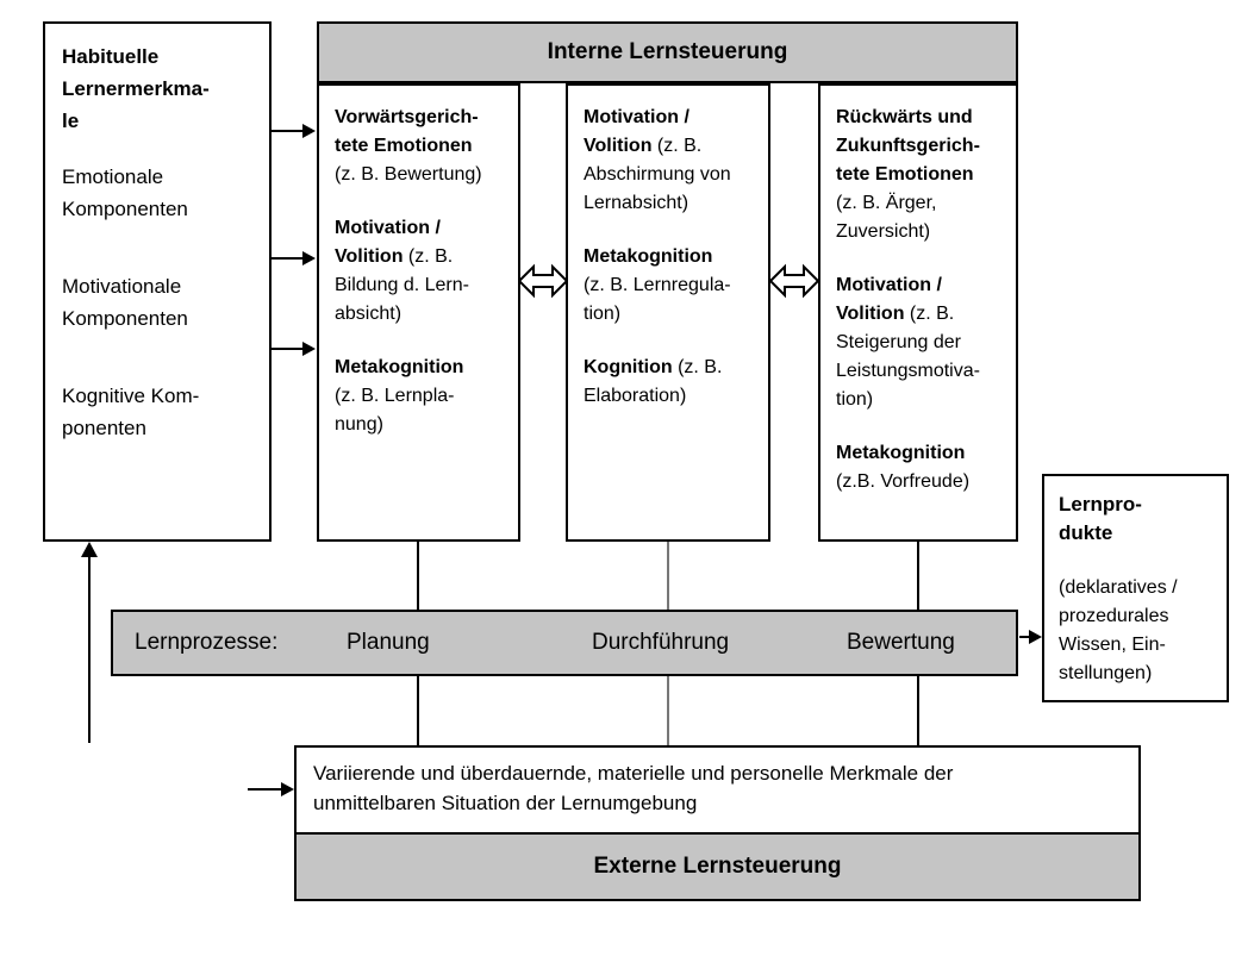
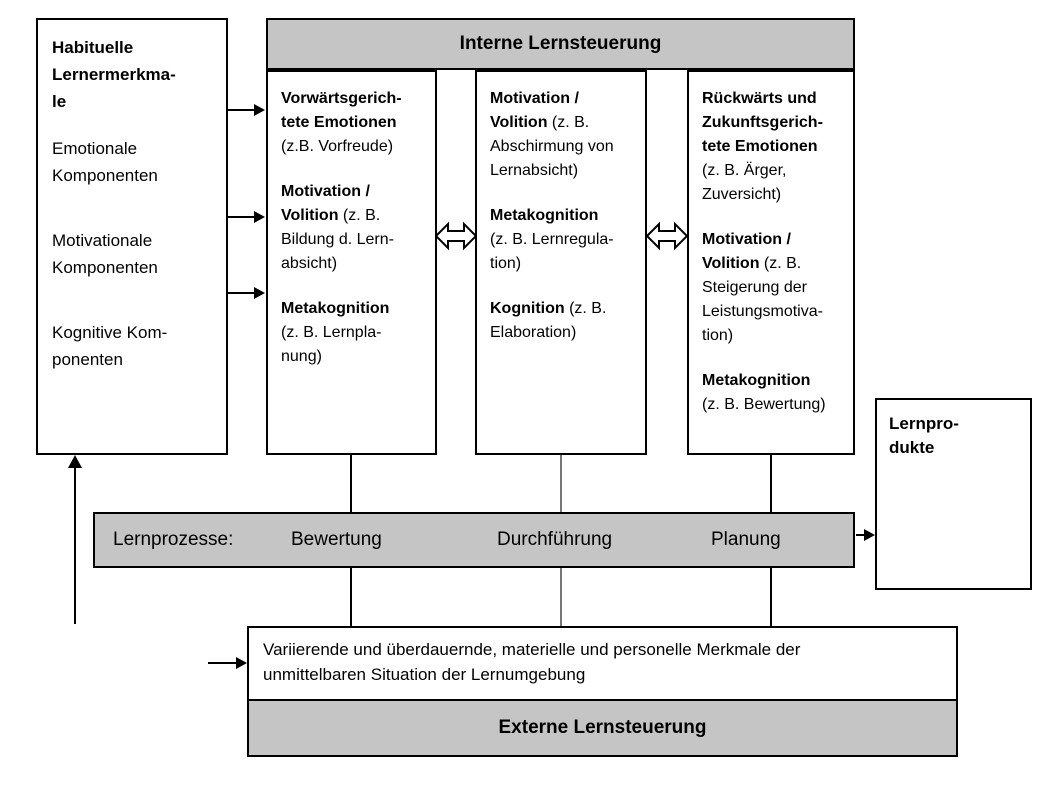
  Habituelle
  Lernermerkma-
  le
  Emotionale
  Komponenten
  Motivationale
  Komponenten
  Kognitive Kom-
  ponenten
  Interne Lernsteuerung
  Vorwärtsgerich-
  tete Emotionen
- (z. B. Bewertung)
+ (z.B. Vorfreude)
  Motivation /
  Volition (z. B.
  Bildung d. Lern-
  absicht)
  Metakognition
  (z. B. Lernpla-
  nung)
  Motivation /
  Volition (z. B.
  Abschirmung von
  Lernabsicht)
  Metakognition
  (z. B. Lernregula-
  tion)
  Kognition (z. B.
  Elaboration)
  Rückwärts und
  Zukunftsgerich-
  tete Emotionen
  (z. B. Ärger,
  Zuversicht)
  Motivation /
  Volition (z. B.
  Steigerung der
  Leistungsmotiva-
  tion)
  Metakognition
- (z.B. Vorfreude)
+ (z. B. Bewertung)
  Lernprozesse:
- Planung
+ Bewertung
  Durchführung
- Bewertung
+ Planung
  Lernpro-
  dukte
- (deklaratives /
- prozedurales
- Wissen, Ein-
- stellungen)
  Variierende und überdauernde, materielle und personelle Merkmale der
  unmittelbaren Situation der Lernumgebung
  Externe Lernsteuerung
